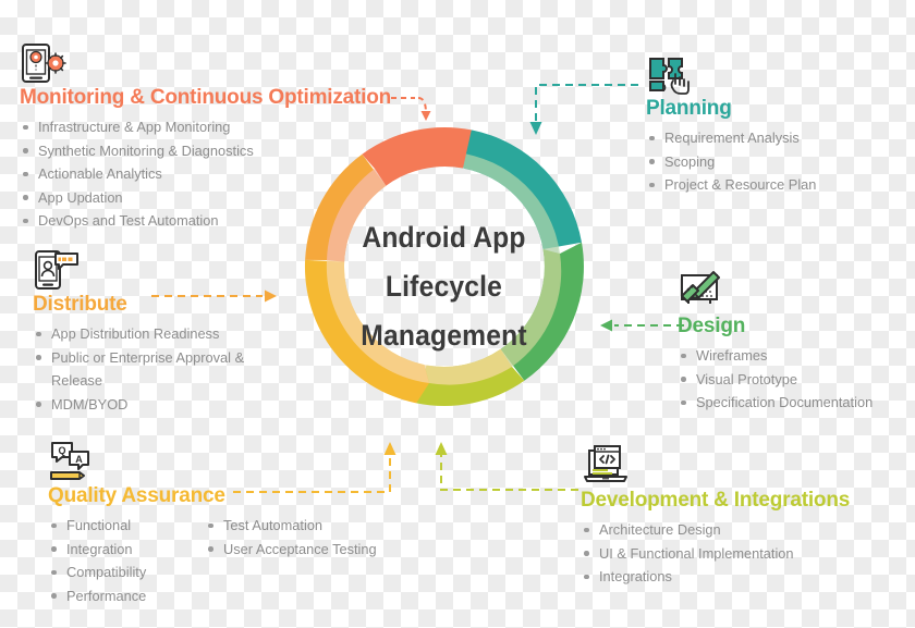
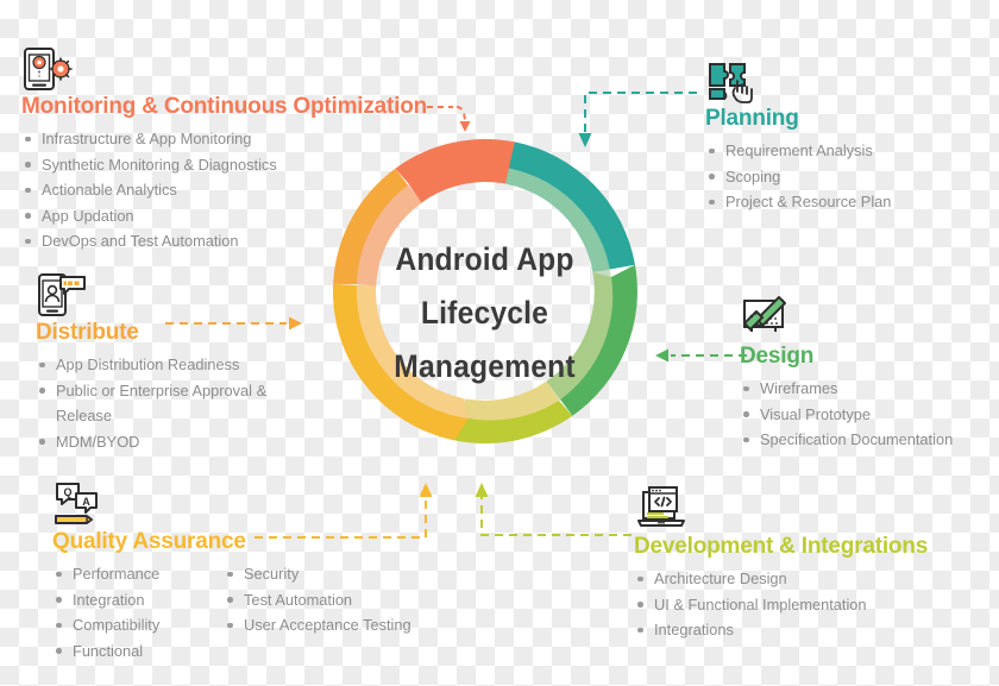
  Android App
  Lifecycle
  Management
  Monitoring & Continuous Optimization
  Infrastructure & App Monitoring
  Synthetic Monitoring & Diagnostics
  Actionable Analytics
  App Updation
  DevOps and Test Automation
  Planning
  Requirement Analysis
  Scoping
  Project & Resource Plan
  Design
  Wireframes
  Visual Prototype
  Specification Documentation
  Development & Integrations
  Architecture Design
  UI & Functional Implementation
  Integrations
  Q
  A
  Quality Assurance
- Functional
+ Performance
  Integration
  Compatibility
- Performance
+ Functional
+ Security
  Test Automation
  User Acceptance Testing
  Distribute
  App Distribution Readiness
  Public or Enterprise Approval &
  Release
  MDM/BYOD
